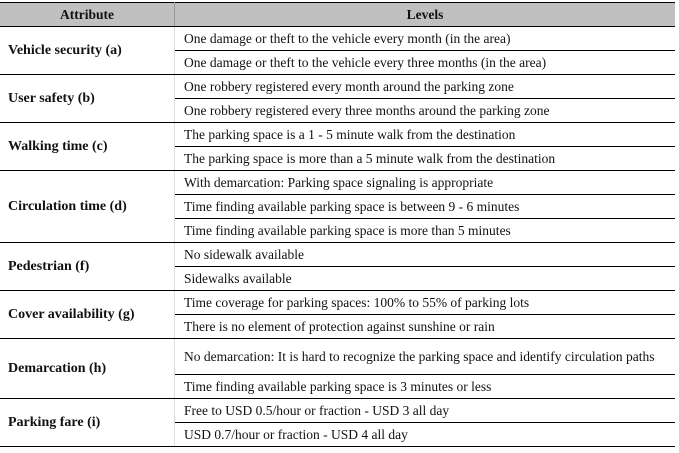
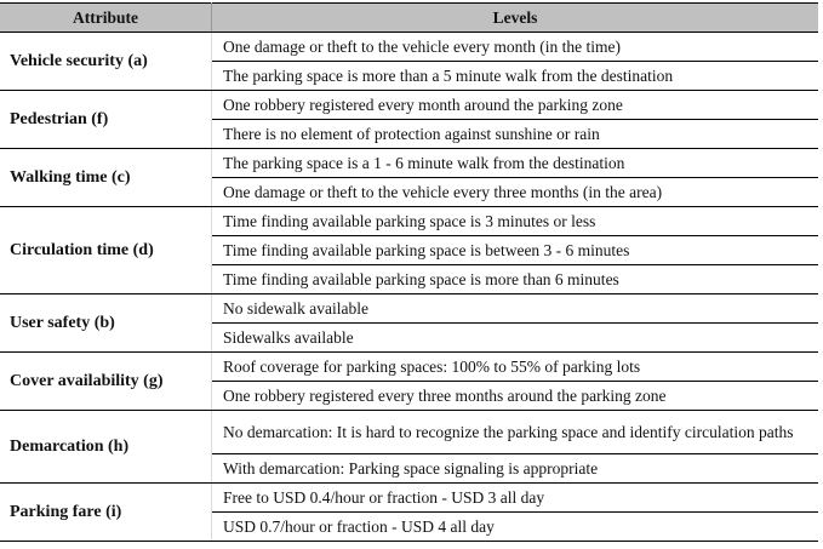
  Attribute	Levels
- Vehicle security (a)	One damage or theft to the vehicle every month (in the area)
+ Vehicle security (a)	One damage or theft to the vehicle every month (in the time)
- One damage or theft to the vehicle every three months (in the area)
+ The parking space is more than a 5 minute walk from the destination
- User safety (b)	One robbery registered every month around the parking zone
+ Pedestrian (f)	One robbery registered every month around the parking zone
- One robbery registered every three months around the parking zone
+ There is no element of protection against sunshine or rain
- Walking time (c)	The parking space is a 1 - 5 minute walk from the destination
+ Walking time (c)	The parking space is a 1 - 6 minute walk from the destination
- The parking space is more than a 5 minute walk from the destination
+ One damage or theft to the vehicle every three months (in the area)
- Circulation time (d)	With demarcation: Parking space signaling is appropriate
+ Circulation time (d)	Time finding available parking space is 3 minutes or less
- Time finding available parking space is between 9 - 6 minutes
+ Time finding available parking space is between 3 - 6 minutes
- Time finding available parking space is more than 5 minutes
+ Time finding available parking space is more than 6 minutes
- Pedestrian (f)	No sidewalk available
+ User safety (b)	No sidewalk available
  Sidewalks available
- Cover availability (g)	Time coverage for parking spaces: 100% to 55% of parking lots
+ Cover availability (g)	Roof coverage for parking spaces: 100% to 55% of parking lots
- There is no element of protection against sunshine or rain
+ One robbery registered every three months around the parking zone
  Demarcation (h)	No demarcation: It is hard to recognize the parking space and identify circulation paths
- Time finding available parking space is 3 minutes or less
+ With demarcation: Parking space signaling is appropriate
- Parking fare (i)	Free to USD 0.5/hour or fraction - USD 3 all day
+ Parking fare (i)	Free to USD 0.4/hour or fraction - USD 3 all day
  USD 0.7/hour or fraction - USD 4 all day
